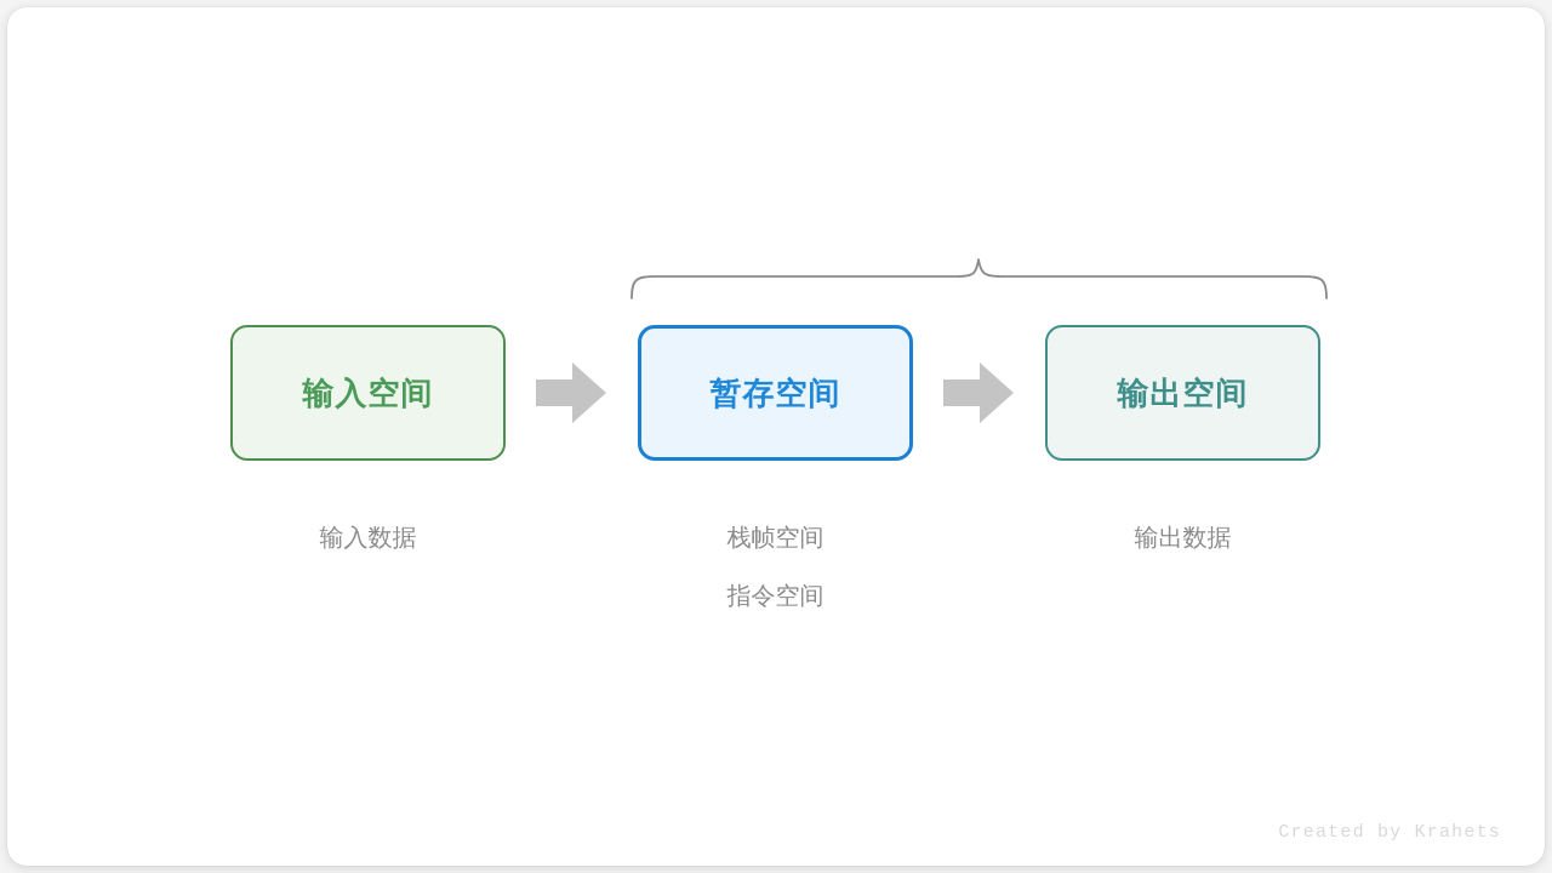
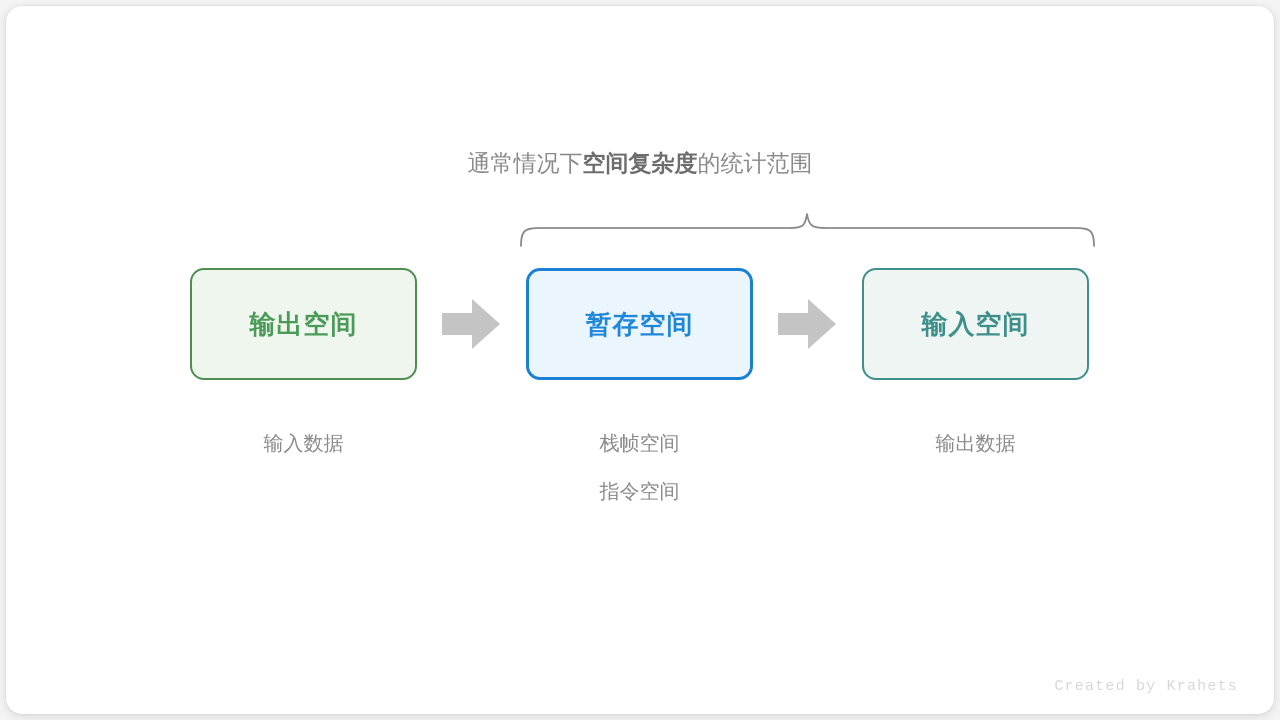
+ 通常情况下空间复杂度的统计范围
- 输入空间
+ 输出空间
  暂存空间
- 输出空间
+ 输入空间
  输入数据
  栈帧空间
  指令空间
  输出数据
  Created by Krahets
